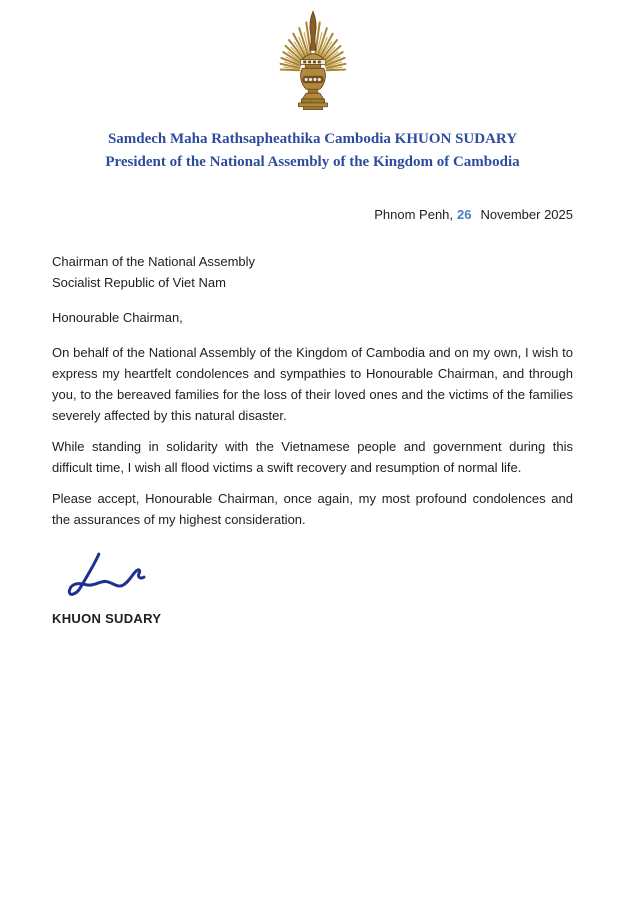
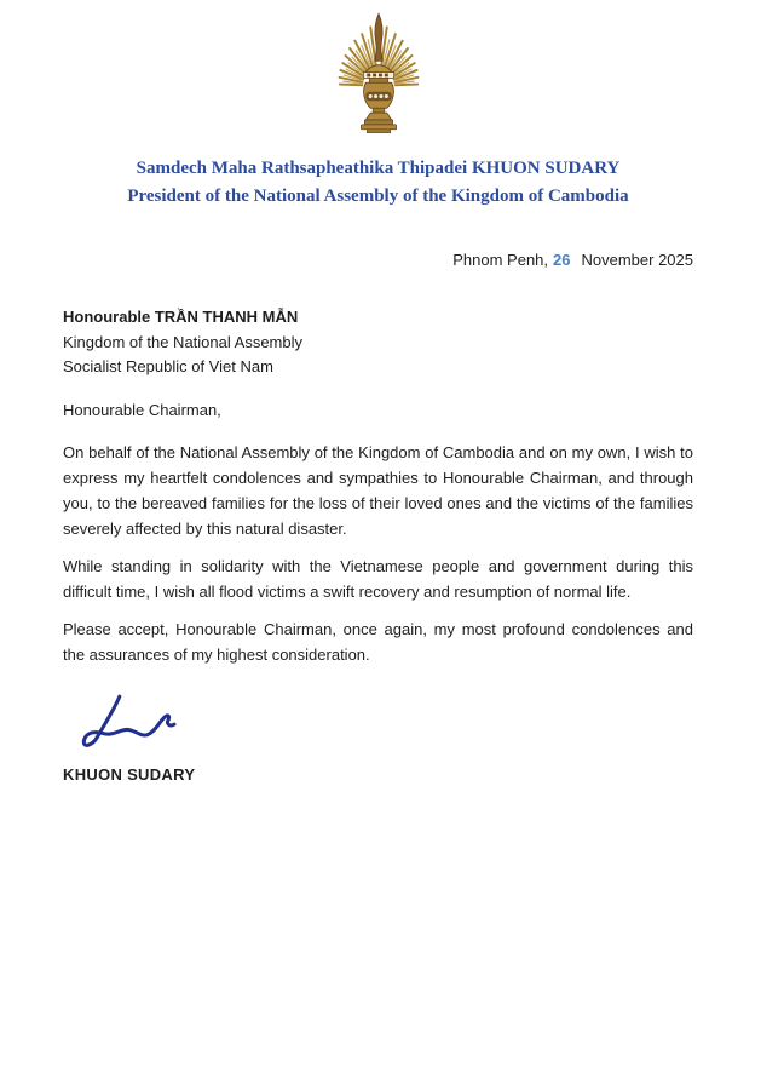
- Samdech Maha Rathsapheathika Cambodia KHUON SUDARY
+ Samdech Maha Rathsapheathika Thipadei KHUON SUDARY
  President of the National Assembly of the Kingdom of Cambodia
  Phnom Penh, 26 November 2025
+ Honourable TRẦN THANH MẪN
- Chairman of the National Assembly
+ Kingdom of the National Assembly
  Socialist Republic of Viet Nam
  Honourable Chairman,
  On behalf of the National Assembly of the Kingdom of Cambodia and on my own, I wish to express my heartfelt condolences and sympathies to Honourable Chairman, and through you, to the bereaved families for the loss of their loved ones and the victims of the families severely affected by this natural disaster.
  While standing in solidarity with the Vietnamese people and government during this difficult time, I wish all flood victims a swift recovery and resumption of normal life.
  Please accept, Honourable Chairman, once again, my most profound condolences and the assurances of my highest consideration.
  KHUON SUDARY
